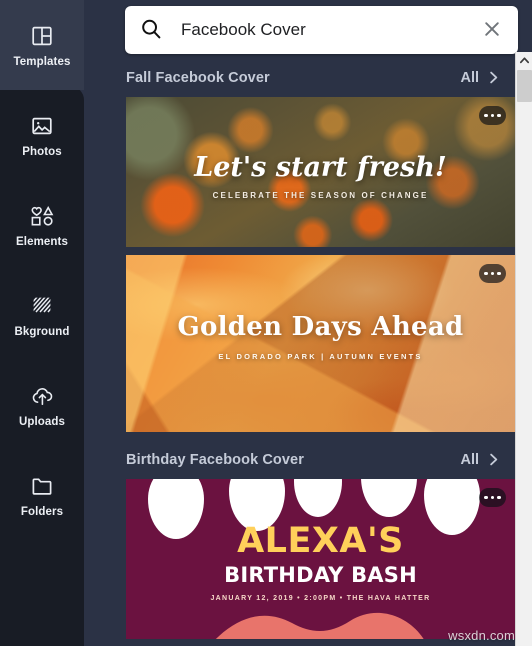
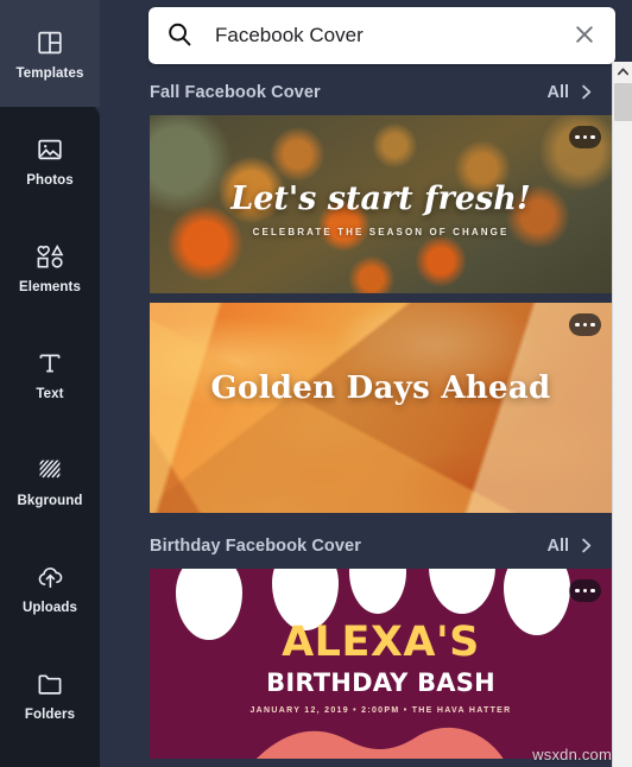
  Templates
  Photos
  Elements
+ Text
  Bkground
  Uploads
  Folders
  Facebook Cover
  Fall Facebook Cover
  All
  Let's start fresh!
  CELEBRATE THE SEASON OF CHANGE
  Golden Days Ahead
- EL DORADO PARK | AUTUMN EVENTS
  Birthday Facebook Cover
  All
  ALEXA'S
  BIRTHDAY BASH
  wsxdn.com
